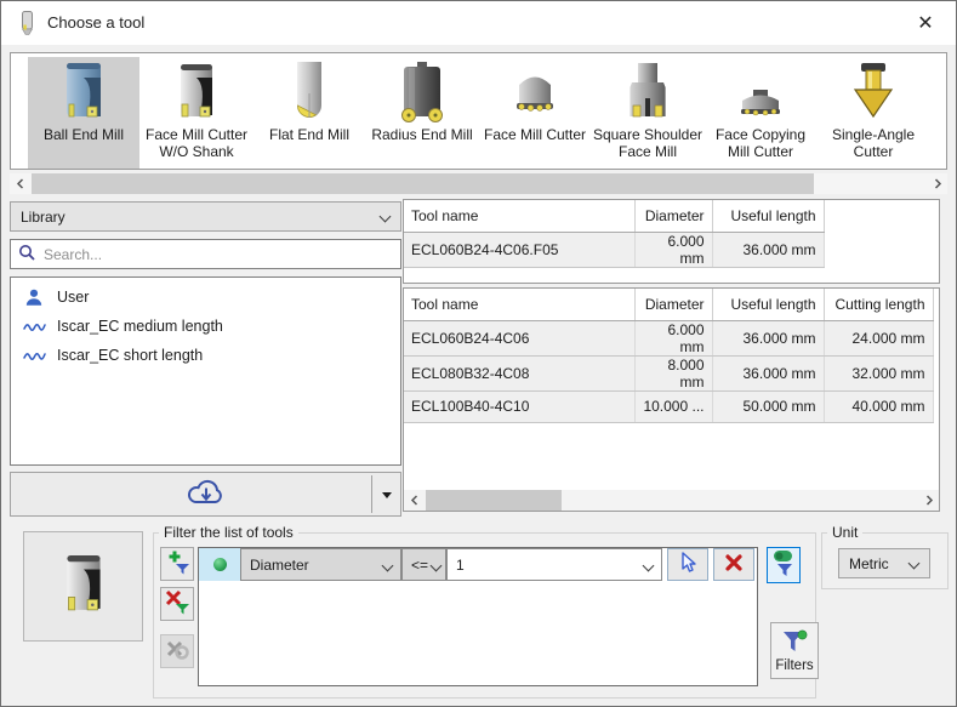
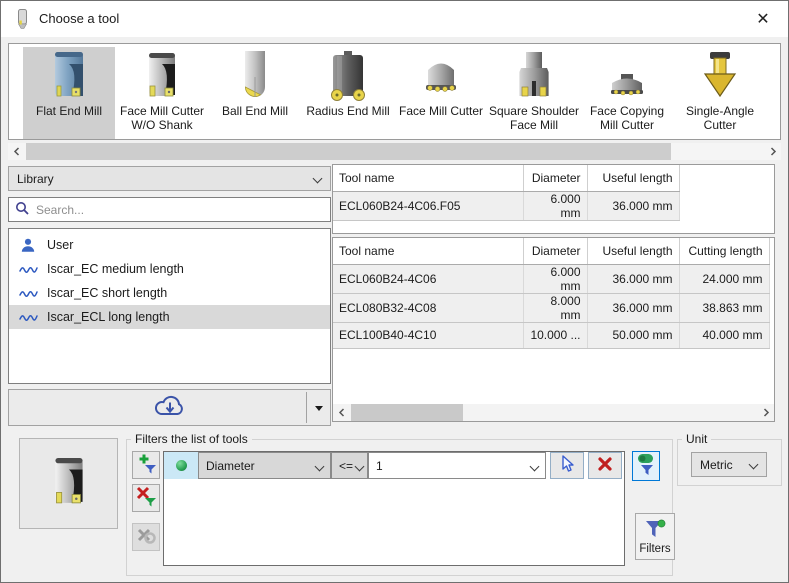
  Choose a tool
  ✕
- Ball End Mill
+ Flat End Mill
  Face Mill Cutter W/O Shank
- Flat End Mill
+ Ball End Mill
  Radius End Mill
  Face Mill Cutter
  Square Shoulder Face Mill
  Face Copying Mill Cutter
  Single-Angle Cutter
  Library
  Search...
  User
  Iscar_EC medium length
  Iscar_EC short length
+ Iscar_ECL long length
  Tool name	Diameter	Useful length
  ECL060B24-4C06.F05	6.000 mm	36.000 mm
  Tool name	Diameter	Useful length	Cutting length
  ECL060B24-4C06	6.000 mm	36.000 mm	24.000 mm
- ECL080B32-4C08	8.000 mm	36.000 mm	32.000 mm
+ ECL080B32-4C08	8.000 mm	36.000 mm	38.863 mm
  ECL100B40-4C10	10.000 ...	50.000 mm	40.000 mm
- Filter the list of tools
+ Filters the list of tools
  Diameter
  <=
  1
  Filters
  Unit
  Metric
